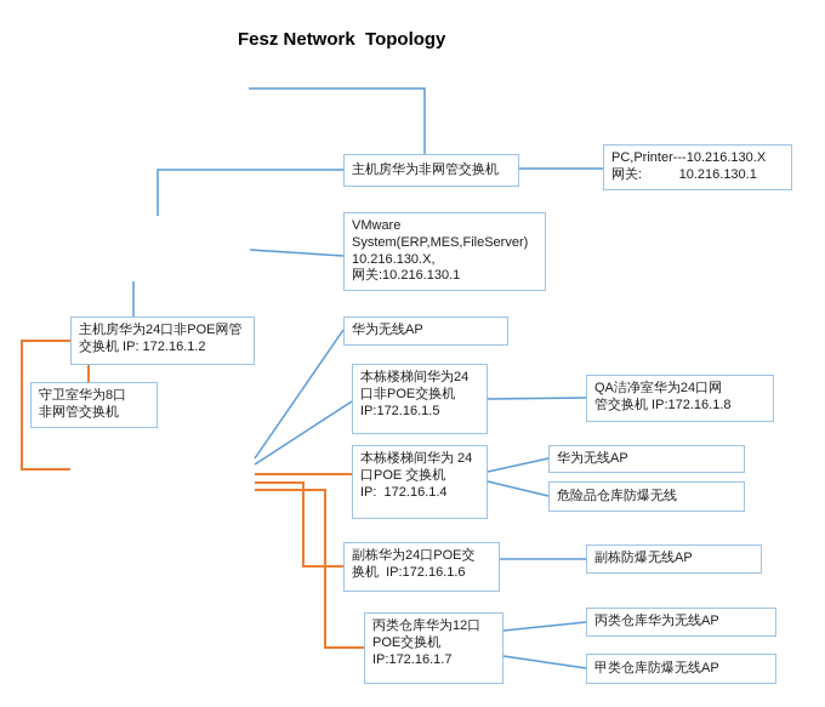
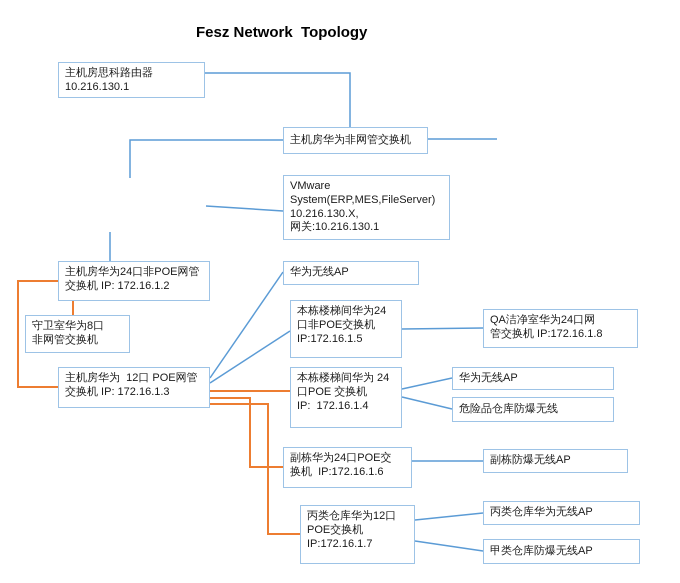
  Fesz Network Topology
+ 主机房思科路由器
+ 10.216.130.1
  主机房华为非网管交换机
- PC,Printer---10.216.130.X
- 网关: 10.216.130.1
  VMware
  System(ERP,MES,FileServer)
  10.216.130.X,
  网关:10.216.130.1
  主机房华为24口非POE网管
  交换机 IP: 172.16.1.2
  守卫室华为8口
  非网管交换机
  华为无线AP
  本栋楼梯间华为24
  口非POE交换机
  IP:172.16.1.5
  QA洁净室华为24口网
  管交换机 IP:172.16.1.8
+ 主机房华为 12口 POE网管
+ 交换机 IP: 172.16.1.3
  本栋楼梯间华为 24
  口POE 交换机
  IP: 172.16.1.4
  华为无线AP
  危险品仓库防爆无线
  副栋华为24口POE交
  换机 IP:172.16.1.6
  副栋防爆无线AP
  丙类仓库华为12口
  POE交换机
  IP:172.16.1.7
  丙类仓库华为无线AP
  甲类仓库防爆无线AP
